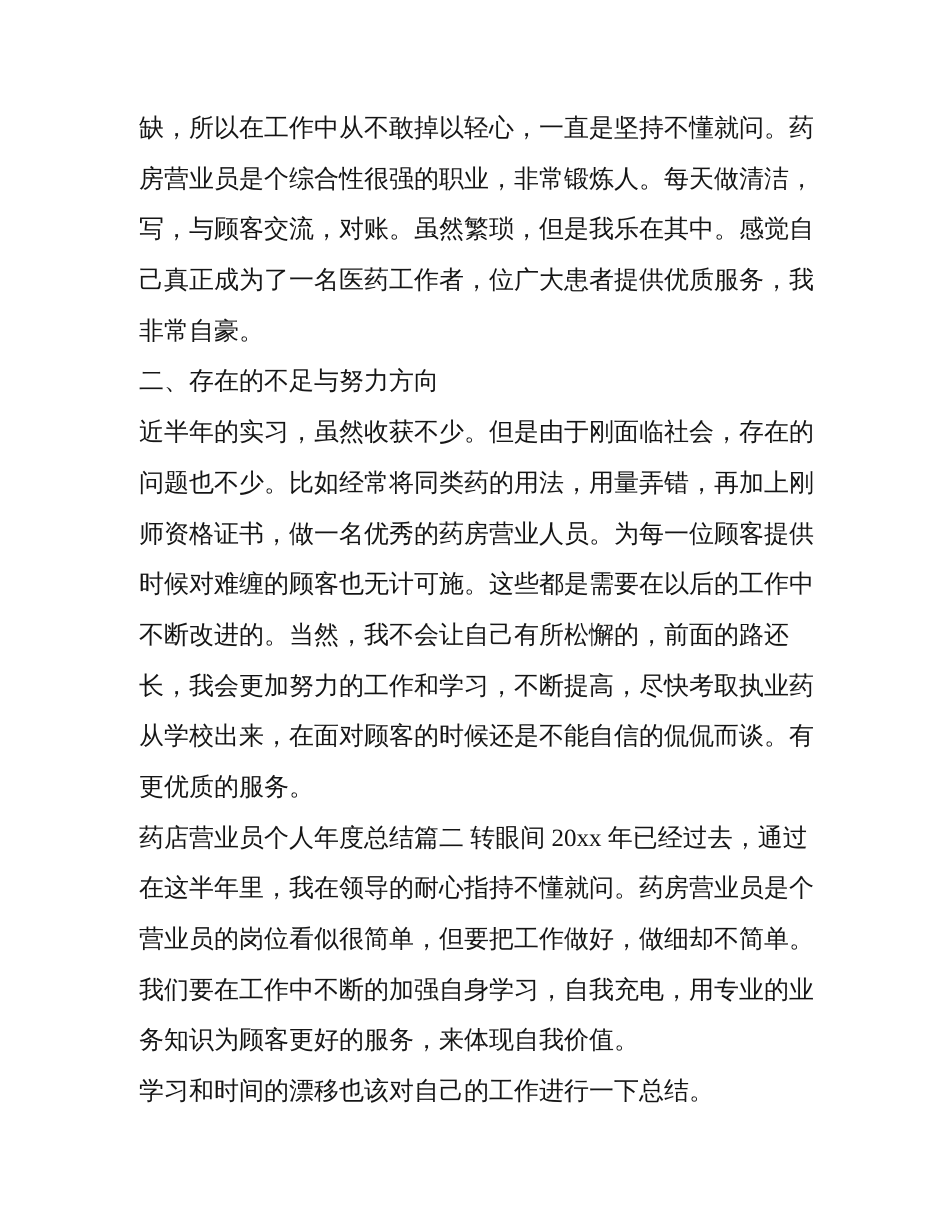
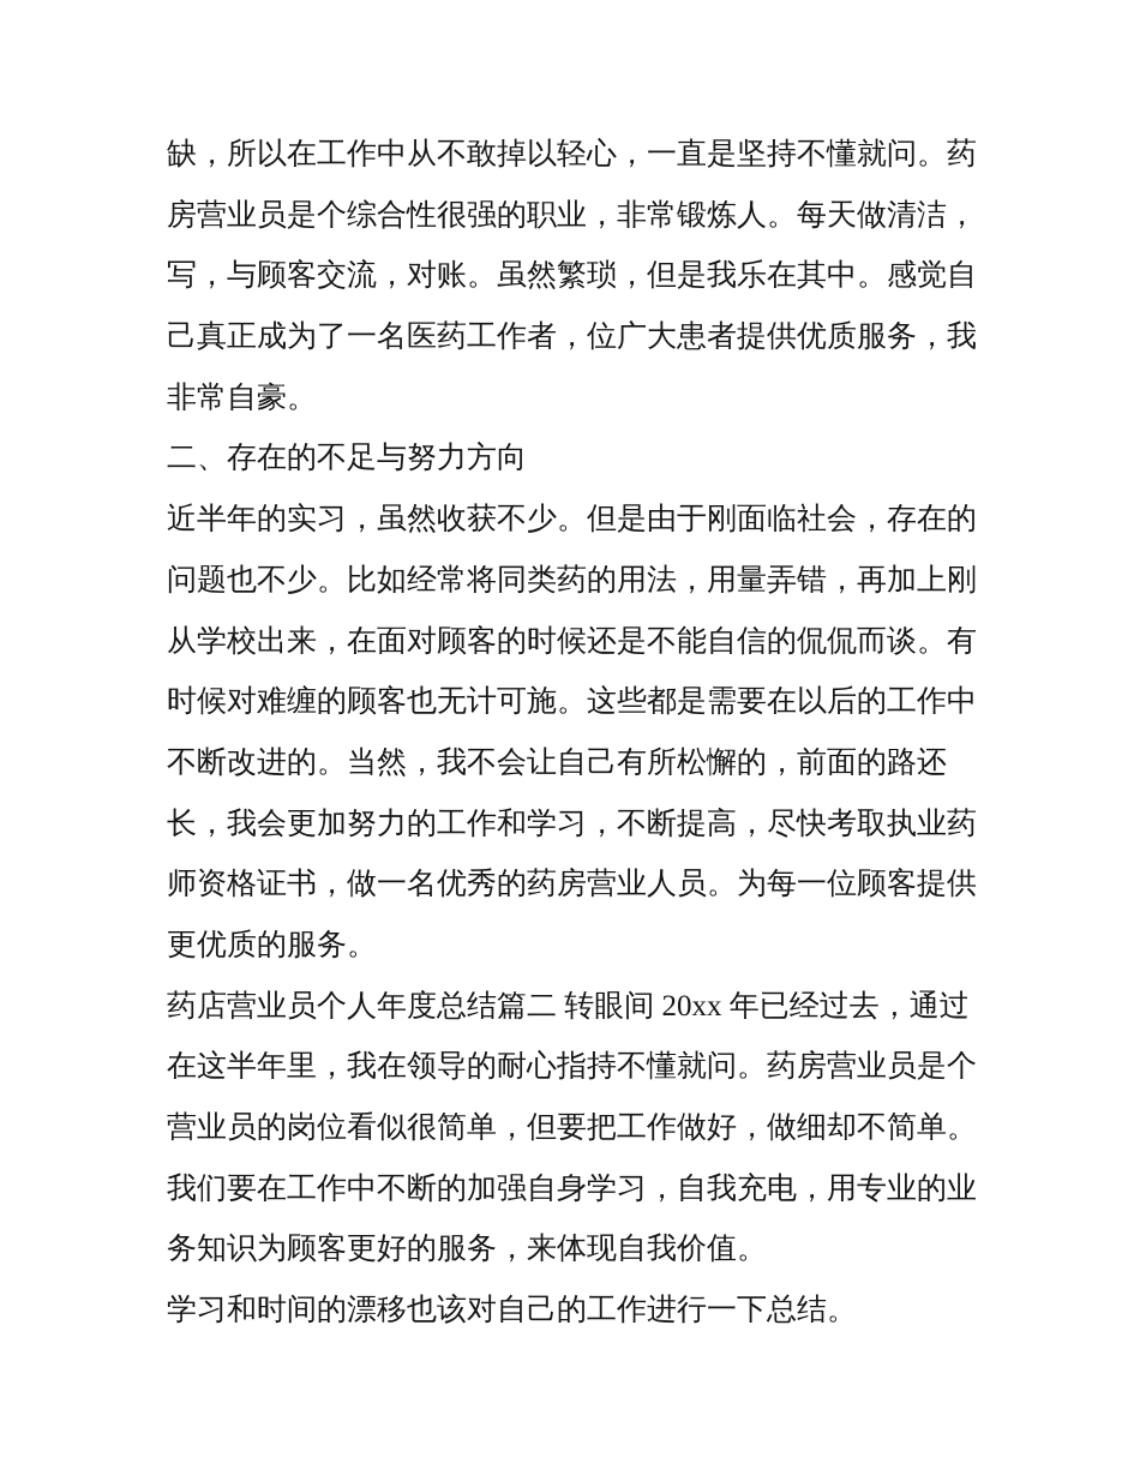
  缺，所以在工作中从不敢掉以轻心，一直是坚持不懂就问。药
  房营业员是个综合性很强的职业，非常锻炼人。每天做清洁，
  写，与顾客交流，对账。虽然繁琐，但是我乐在其中。感觉自
  己真正成为了一名医药工作者，位广大患者提供优质服务，我
  非常自豪。
  二、存在的不足与努力方向
  近半年的实习，虽然收获不少。但是由于刚面临社会，存在的
  问题也不少。比如经常将同类药的用法，用量弄错，再加上刚
- 师资格证书，做一名优秀的药房营业人员。为每一位顾客提供
+ 从学校出来，在面对顾客的时候还是不能自信的侃侃而谈。有
  时候对难缠的顾客也无计可施。这些都是需要在以后的工作中
  不断改进的。当然，我不会让自己有所松懈的，前面的路还
  长，我会更加努力的工作和学习，不断提高，尽快考取执业药
- 从学校出来，在面对顾客的时候还是不能自信的侃侃而谈。有
+ 师资格证书，做一名优秀的药房营业人员。为每一位顾客提供
  更优质的服务。
  药店营业员个人年度总结篇二 转眼间 20xx 年已经过去，通过
  在这半年里，我在领导的耐心指持不懂就问。药房营业员是个
  营业员的岗位看似很简单，但要把工作做好，做细却不简单。
  我们要在工作中不断的加强自身学习，自我充电，用专业的业
  务知识为顾客更好的服务，来体现自我价值。
  学习和时间的漂移也该对自己的工作进行一下总结。
